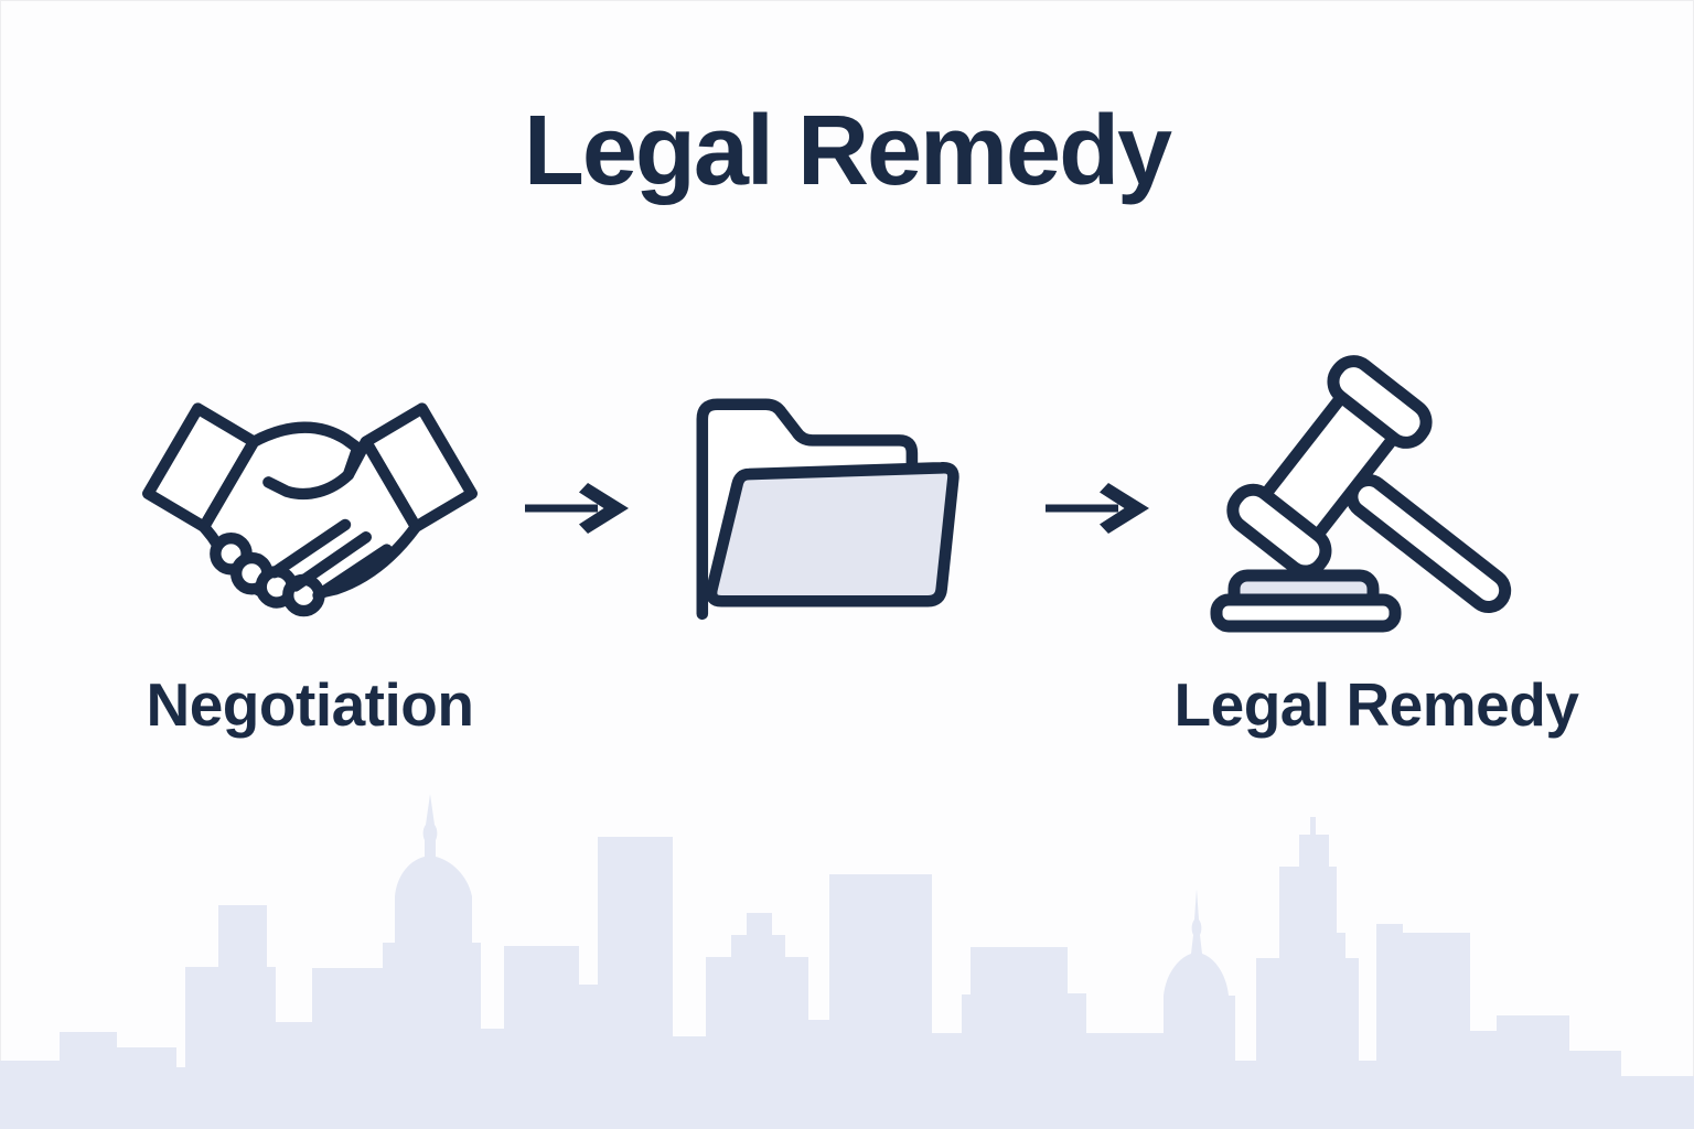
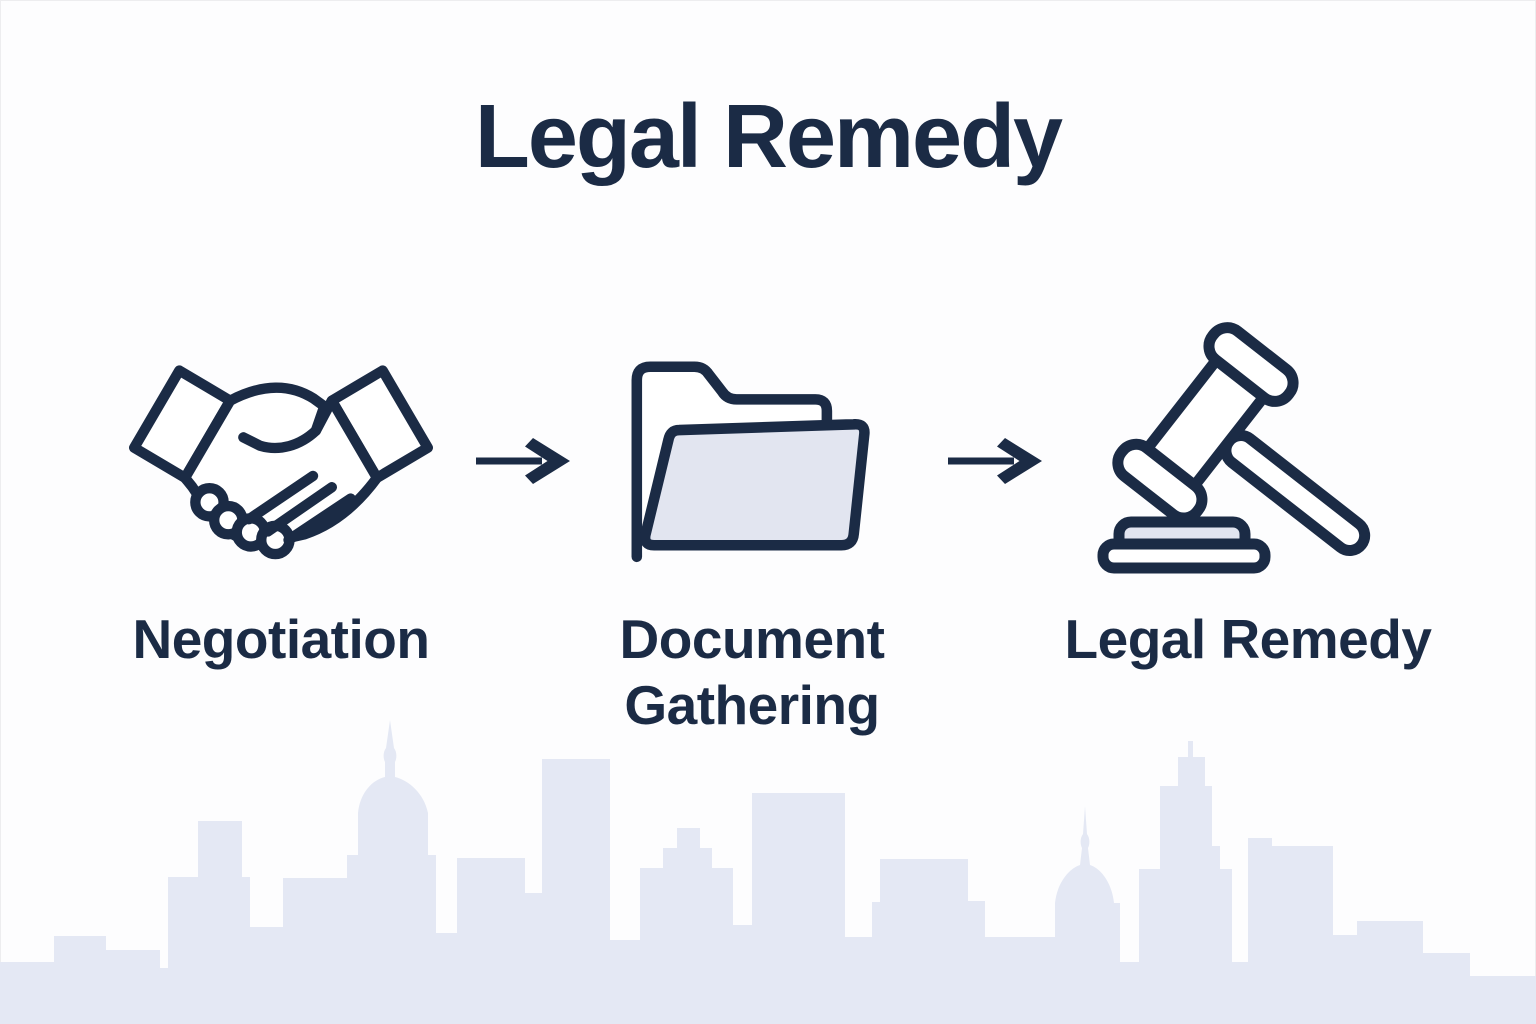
  Legal Remedy
  Negotiation
+ Document Gathering
  Legal Remedy
